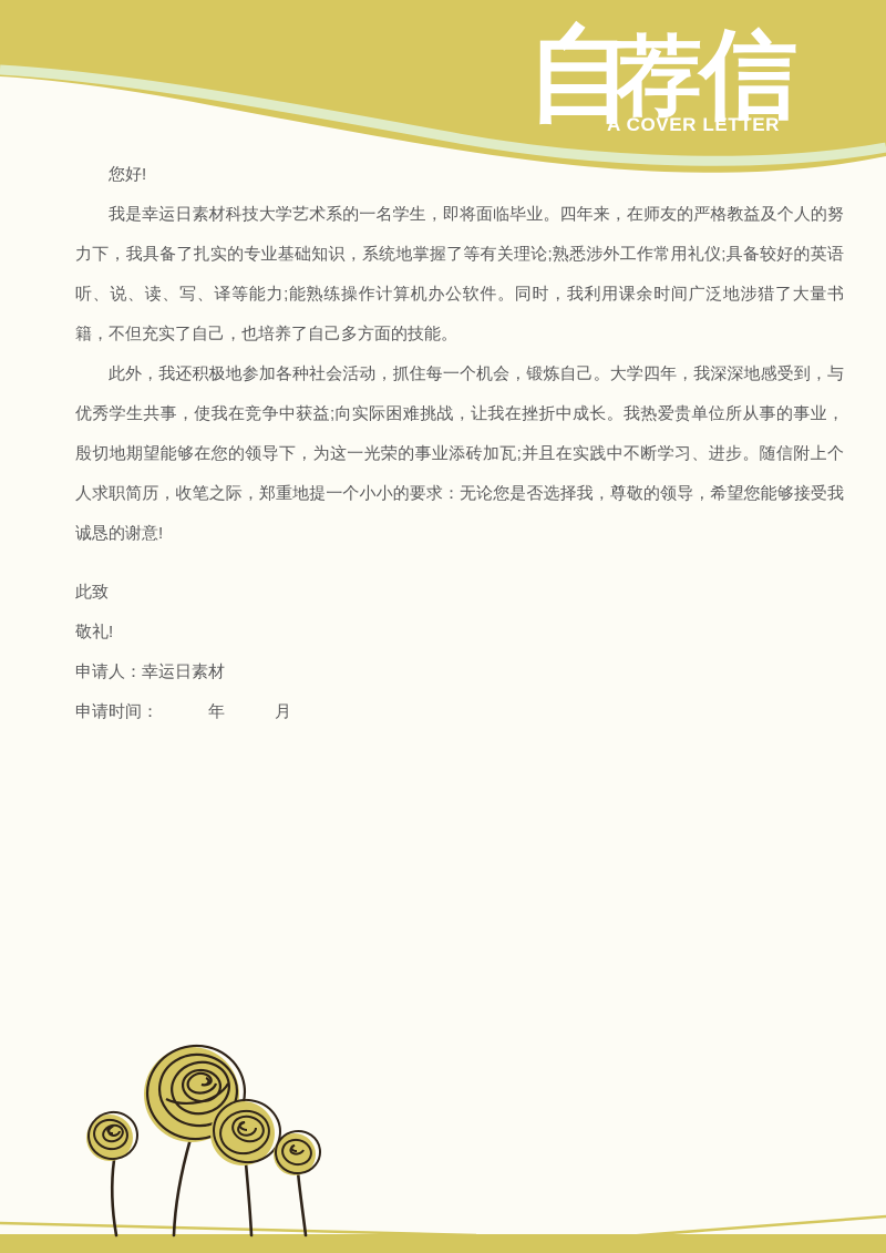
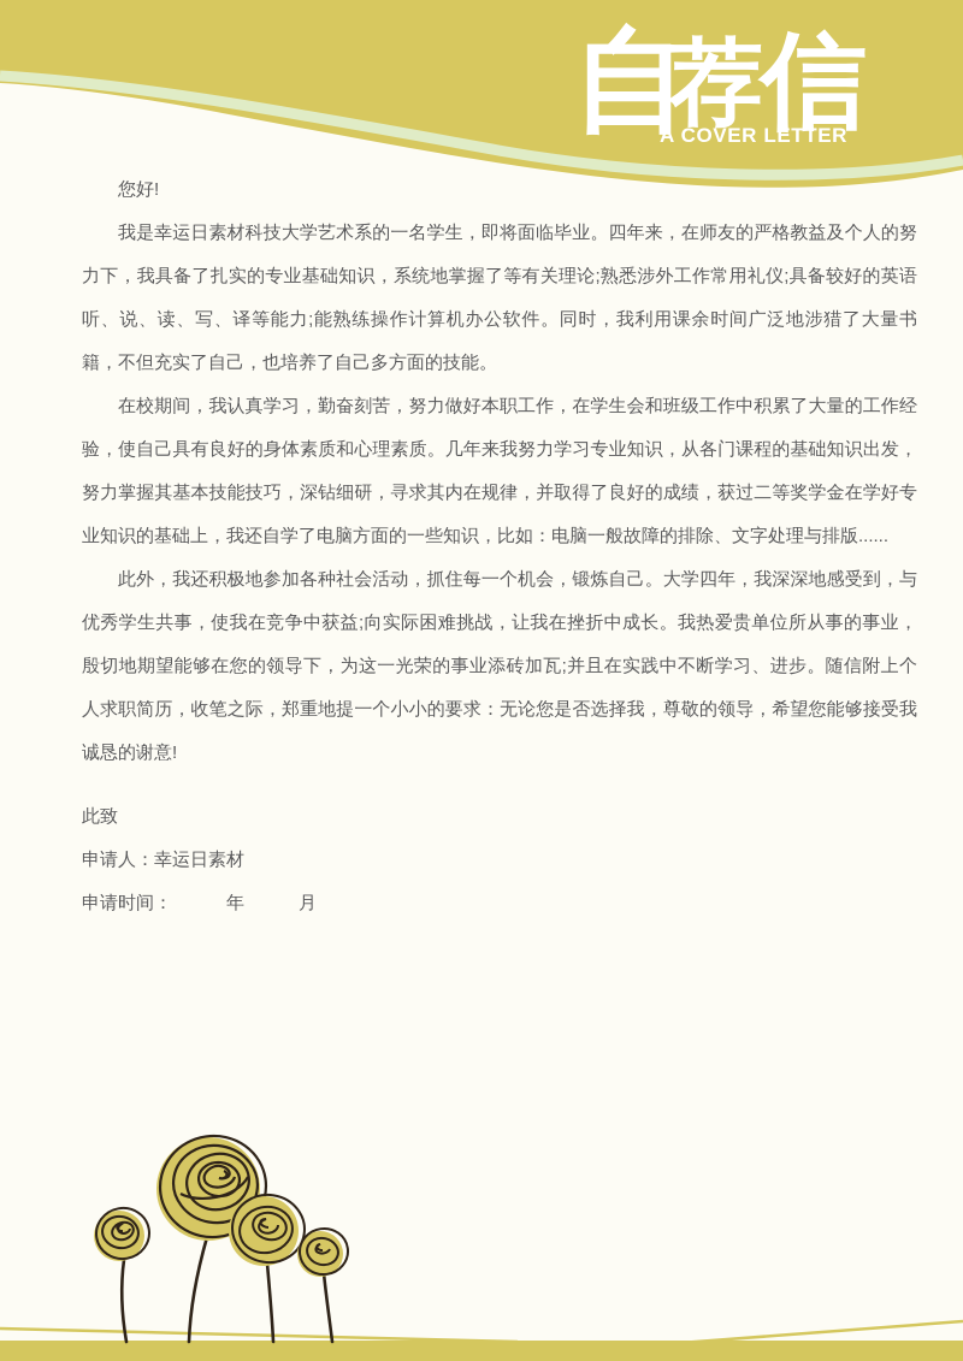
  自
  荐
  信
  A COVER LETTER
  您好!
  我是幸运日素材科技大学艺术系的一名学生，即将面临毕业。四年来，在师友的严格教益及个人的努力下，我具备了扎实的专业基础知识，系统地掌握了等有关理论;熟悉涉外工作常用礼仪;具备较好的英语听、说、读、写、译等能力;能熟练操作计算机办公软件。同时，我利用课余时间广泛地涉猎了大量书籍，不但充实了自己，也培养了自己多方面的技能。
+ 在校期间，我认真学习，勤奋刻苦，努力做好本职工作，在学生会和班级工作中积累了大量的工作经验，使自己具有良好的身体素质和心理素质。几年来我努力学习专业知识，从各门课程的基础知识出发，努力掌握其基本技能技巧，深钻细研，寻求其内在规律，并取得了良好的成绩，获过二等奖学金在学好专业知识的基础上，我还自学了电脑方面的一些知识，比如：电脑一般故障的排除、文字处理与排版......
  此外，我还积极地参加各种社会活动，抓住每一个机会，锻炼自己。大学四年，我深深地感受到，与优秀学生共事，使我在竞争中获益;向实际困难挑战，让我在挫折中成长。我热爱贵单位所从事的事业，殷切地期望能够在您的领导下，为这一光荣的事业添砖加瓦;并且在实践中不断学习、进步。随信附上个人求职简历，收笔之际，郑重地提一个小小的要求：无论您是否选择我，尊敬的领导，希望您能够接受我诚恳的谢意!
  此致
- 敬礼!
  申请人：幸运日素材
  申请时间： 年 月
